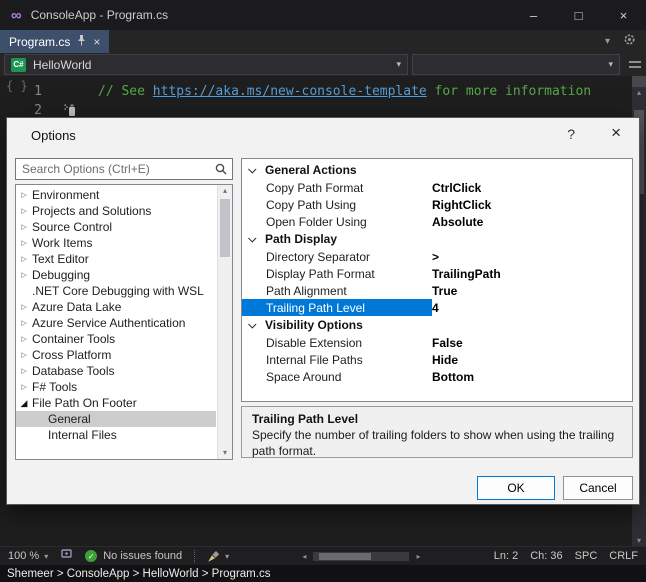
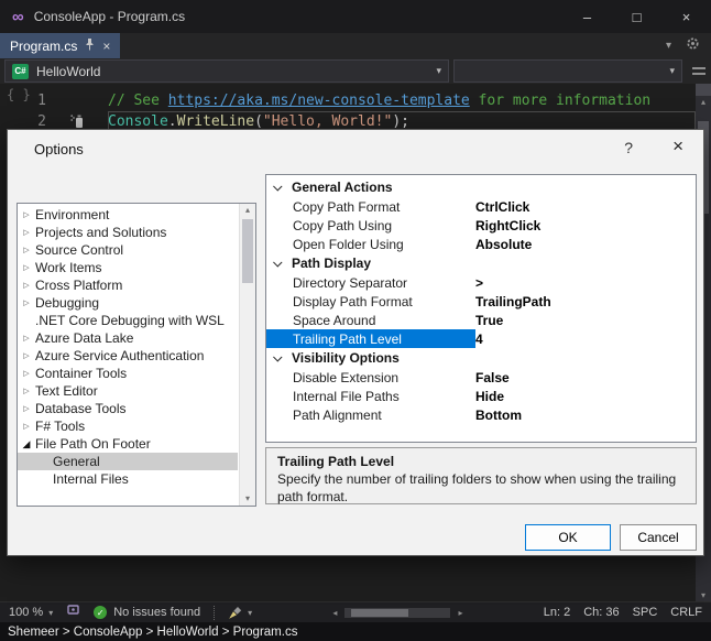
  ∞
  ConsoleApp - Program.cs
  –
  □
  ×
  Program.cs
  ×
  ▾
  C#
  HelloWorld
  ▾
  ▾
  { }
  1
  // See https://aka.ms/new-console-template for more information
  2
+ Console.WriteLine("Hello, World!");
  ▴
  ▾
  Options
  ?
  ×
- Search Options (Ctrl+E)
  Environment
  Projects and Solutions
  Source Control
  Work Items
- Text Editor
+ Cross Platform
  Debugging
  .NET Core Debugging with WSL
  Azure Data Lake
  Azure Service Authentication
  Container Tools
- Cross Platform
+ Text Editor
  Database Tools
  F# Tools
  ◢
  File Path On Footer
  General
  Internal Files
  ▴
  ▾
  General Actions
  Copy Path Format
  CtrlClick
  Copy Path Using
  RightClick
  Open Folder Using
  Absolute
  Path Display
  Directory Separator
  >
  Display Path Format
  TrailingPath
- Path Alignment
+ Space Around
  True
  Trailing Path Level
  4
  Visibility Options
  Disable Extension
  False
  Internal File Paths
  Hide
- Space Around
+ Path Alignment
  Bottom
  Trailing Path Level
  Specify the number of trailing folders to show when using the trailing path format.
  OK
  Cancel
  100 %
  ▾
  ✓
  No issues found
  ▾
  ◂
  ▸
  Ln: 2
  Ch: 36
  SPC
  CRLF
  Shemeer > ConsoleApp > HelloWorld > Program.cs
